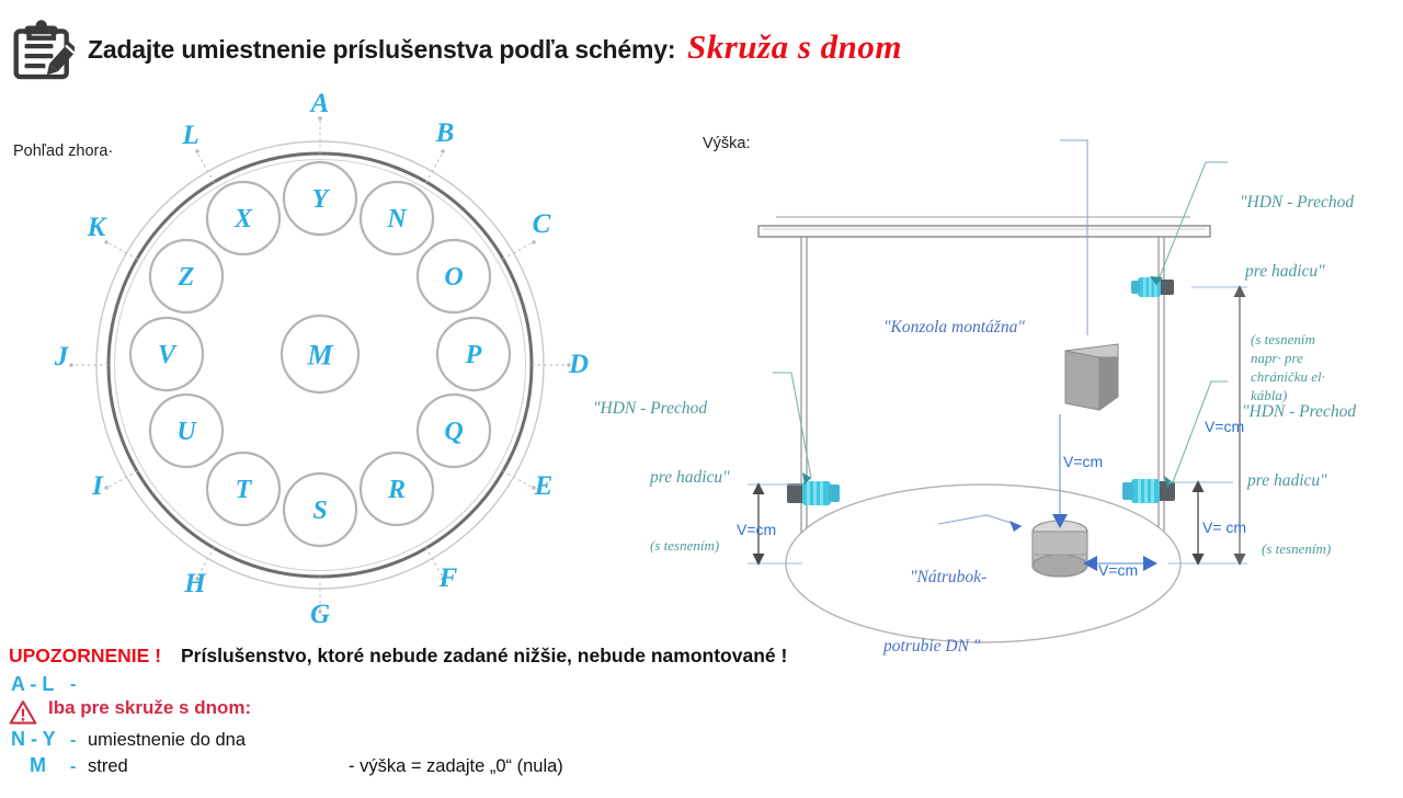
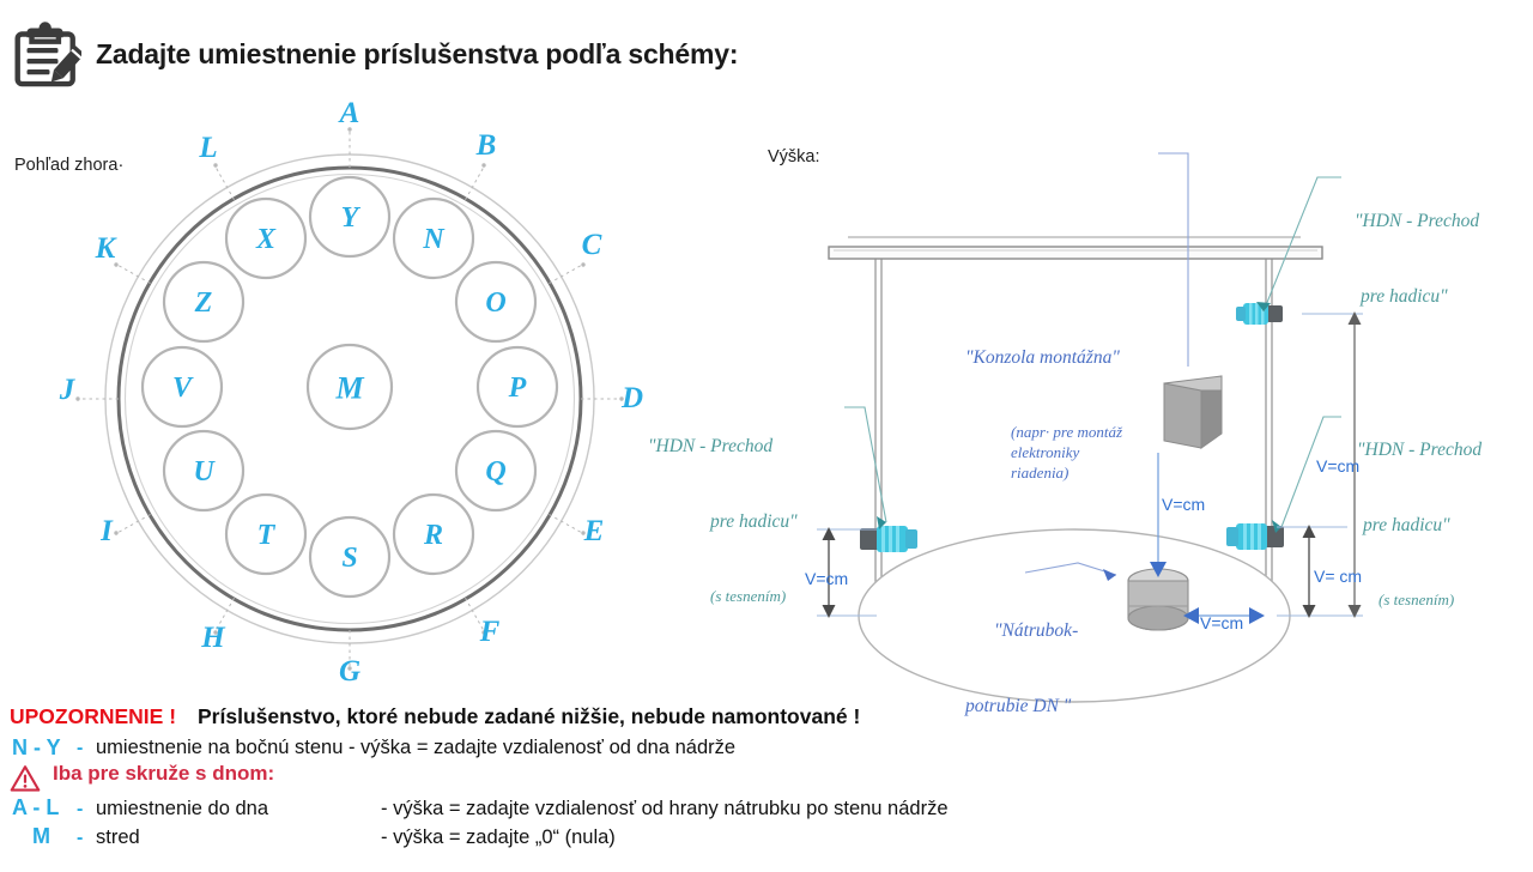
  Zadajte umiestnenie príslušenstva podľa schémy:
- Skruža s dnom
  Pohľad zhora·
  Y
  N
  O
  P
  Q
  R
  S
  T
  U
  V
  Z
  X
  M
  A
  B
  C
  D
  E
  F
  G
  H
  I
  J
  K
  L
  Výška:
  "HDN - Prechod
  pre hadicu"
- (s tesnením
- napr· pre
- chráničku el·
- kábla)
  "Konzola montážna"
+ (napr· pre montáž
+ elektroniky
+ riadenia)
  "HDN - Prechod
  pre hadicu"
  (s tesnením)
  "HDN - Prechod
  pre hadicu"
  (s tesnením)
  "Nátrubok-
  potrubie DN "
  V=cm
  V=cm
  V=cm
  V= cm
  V=cm
  UPOZORNENIE !
  Príslušenstvo, ktoré nebude zadané nižšie, nebude namontované !
- A - L
+ N - Y
  -
+ umiestnenie na bočnú stenu - výška = zadajte vzdialenosť od dna nádrže
  Iba pre skruže s dnom:
- N - Y
+ A - L
  -
  umiestnenie do dna
+ - výška = zadajte vzdialenosť od hrany nátrubku po stenu nádrže
  M
  -
  stred
  - výška = zadajte „0“ (nula)
